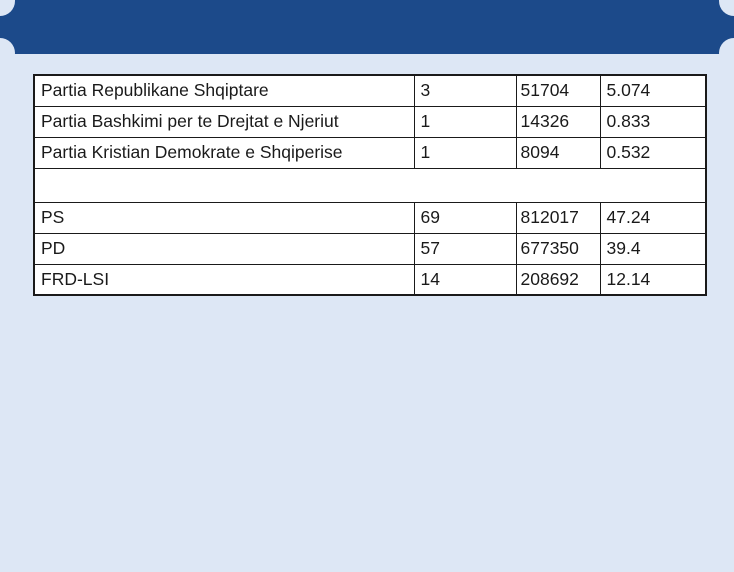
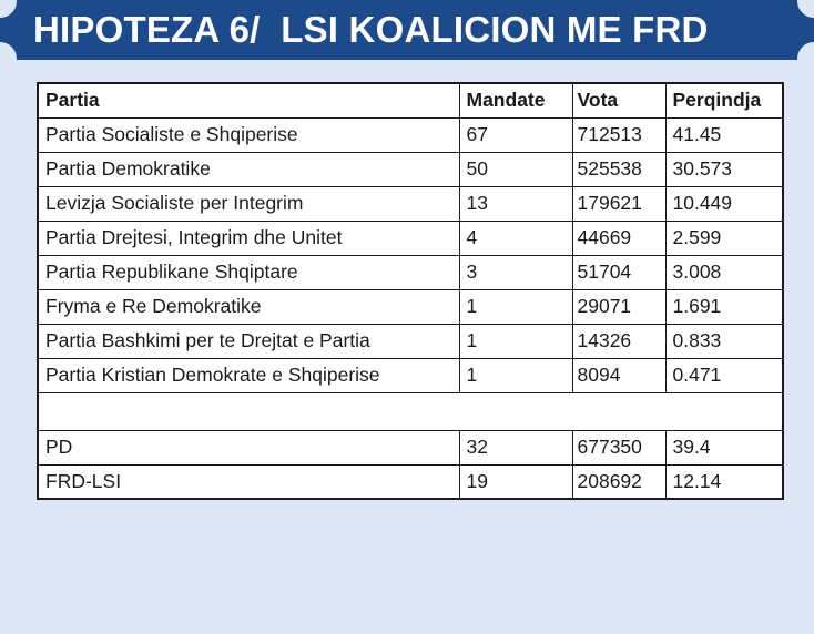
+ HIPOTEZA 6/ LSI KOALICION ME FRD
+ Partia	Mandate	Vota	Perqindja
+ Partia Socialiste e Shqiperise	67	712513	41.45
+ Partia Demokratike	50	525538	30.573
+ Levizja Socialiste per Integrim	13	179621	10.449
+ Partia Drejtesi, Integrim dhe Unitet	4	44669	2.599
- Partia Republikane Shqiptare	3	51704	5.074
+ Partia Republikane Shqiptare	3	51704	3.008
+ Fryma e Re Demokratike	1	29071	1.691
- Partia Bashkimi per te Drejtat e Njeriut	1	14326	0.833
+ Partia Bashkimi per te Drejtat e Partia	1	14326	0.833
- Partia Kristian Demokrate e Shqiperise	1	8094	0.532
+ Partia Kristian Demokrate e Shqiperise	1	8094	0.471
- PS	69	812017	47.24
- PD	57	677350	39.4
+ PD	32	677350	39.4
- FRD-LSI	14	208692	12.14
+ FRD-LSI	19	208692	12.14
